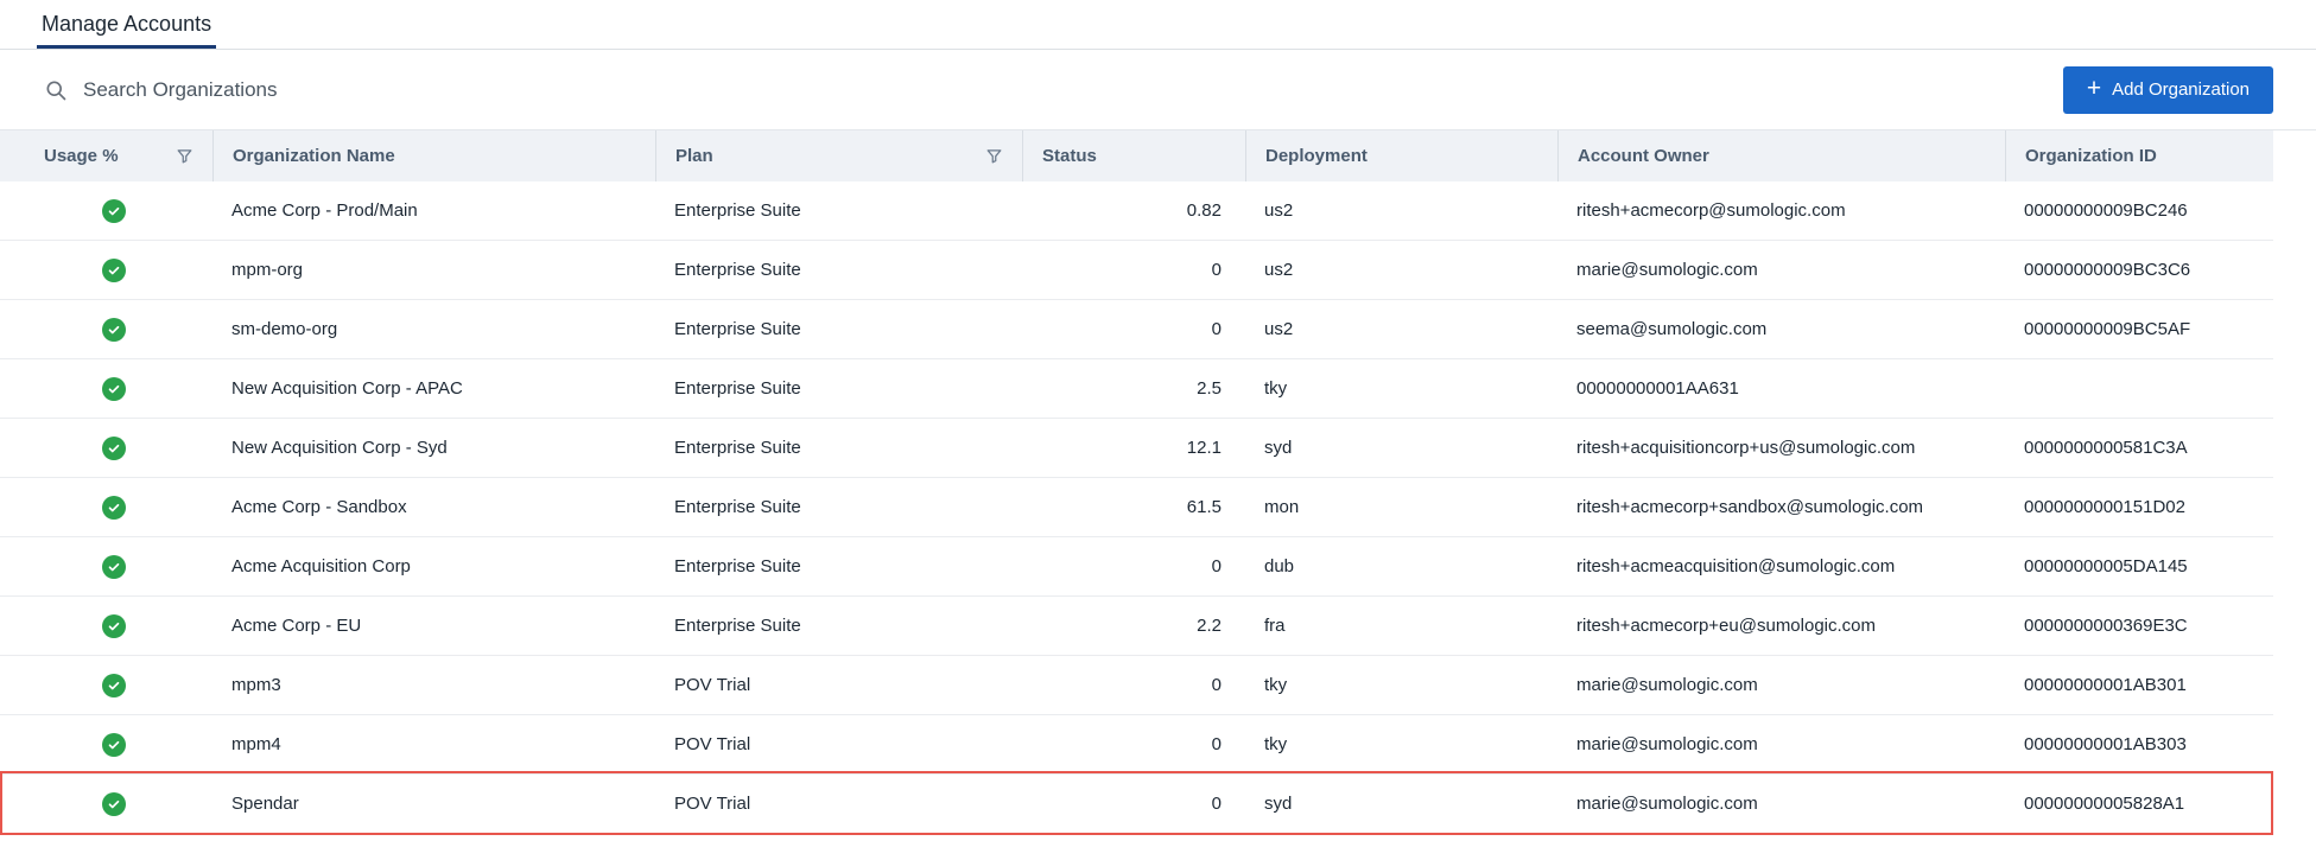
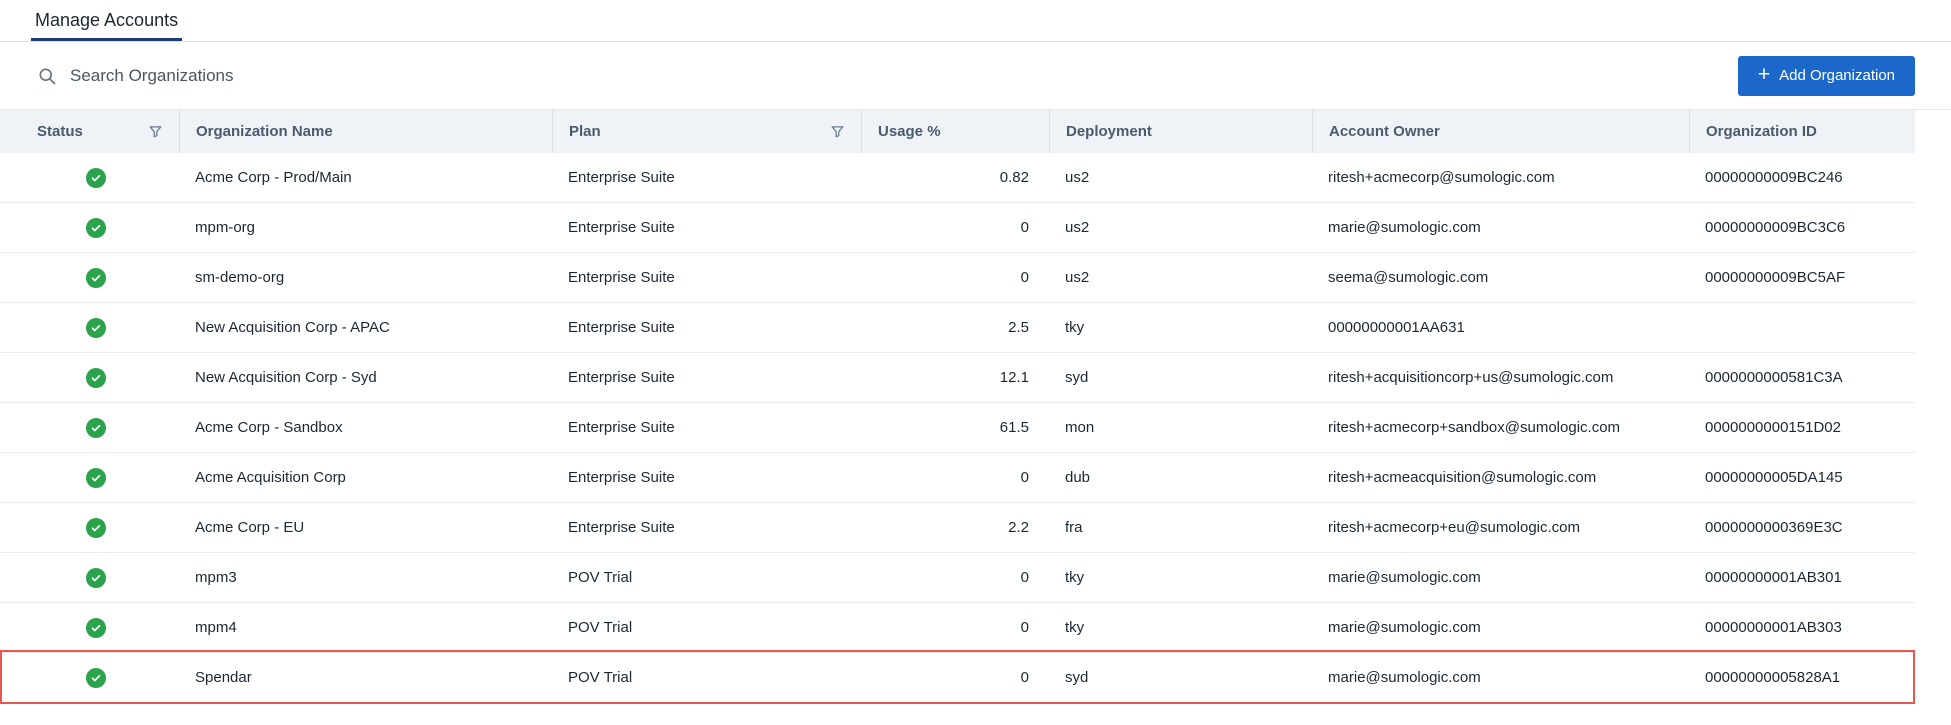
  Manage Accounts
  Search Organizations
  +
  Add Organization
- Usage %
+ Status
  Organization Name
  Plan
- Status
+ Usage %
  Deployment
  Account Owner
  Organization ID
  Acme Corp - Prod/Main
  Enterprise Suite
  0.82
  us2
  ritesh+acmecorp@sumologic.com
  00000000009BC246
  mpm-org
  Enterprise Suite
  0
  us2
  marie@sumologic.com
  00000000009BC3C6
  sm-demo-org
  Enterprise Suite
  0
  us2
  seema@sumologic.com
  00000000009BC5AF
  New Acquisition Corp - APAC
  Enterprise Suite
  2.5
  tky
  00000000001AA631
  New Acquisition Corp - Syd
  Enterprise Suite
  12.1
  syd
  ritesh+acquisitioncorp+us@sumologic.com
  0000000000581C3A
  Acme Corp - Sandbox
  Enterprise Suite
  61.5
  mon
  ritesh+acmecorp+sandbox@sumologic.com
  0000000000151D02
  Acme Acquisition Corp
  Enterprise Suite
  0
  dub
  ritesh+acmeacquisition@sumologic.com
  00000000005DA145
  Acme Corp - EU
  Enterprise Suite
  2.2
  fra
  ritesh+acmecorp+eu@sumologic.com
  0000000000369E3C
  mpm3
  POV Trial
  0
  tky
  marie@sumologic.com
  00000000001AB301
  mpm4
  POV Trial
  0
  tky
  marie@sumologic.com
  00000000001AB303
  Spendar
  POV Trial
  0
  syd
  marie@sumologic.com
  00000000005828A1
